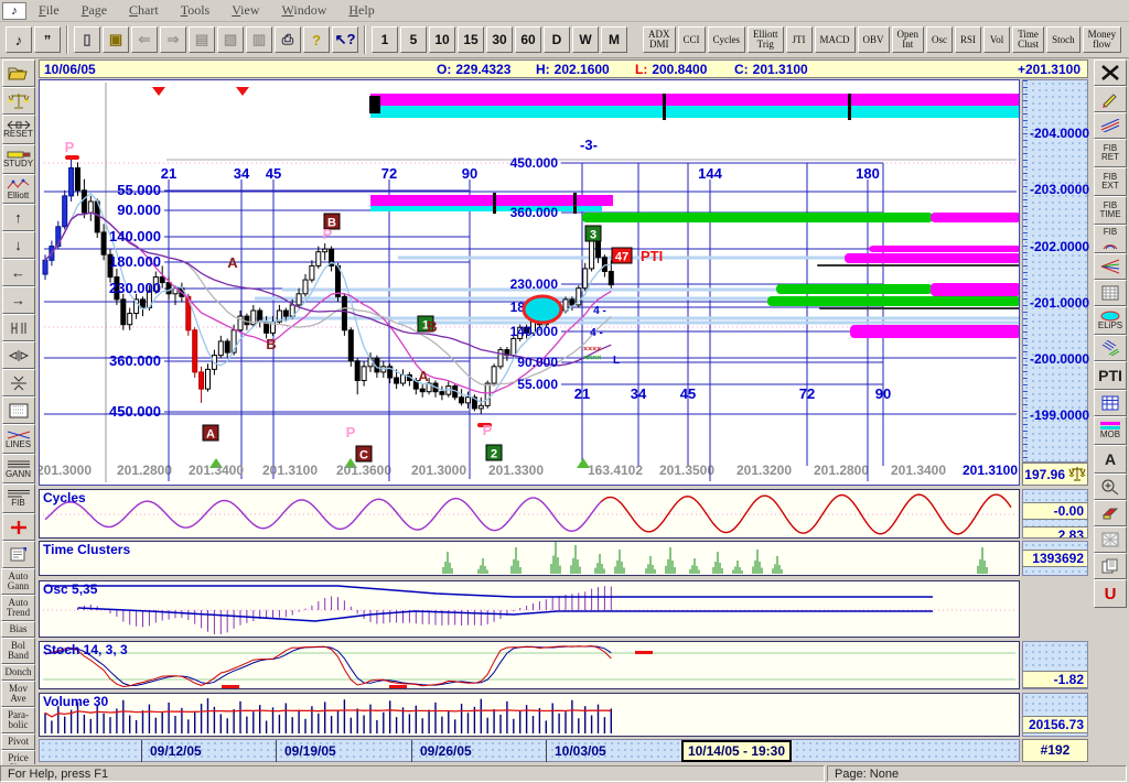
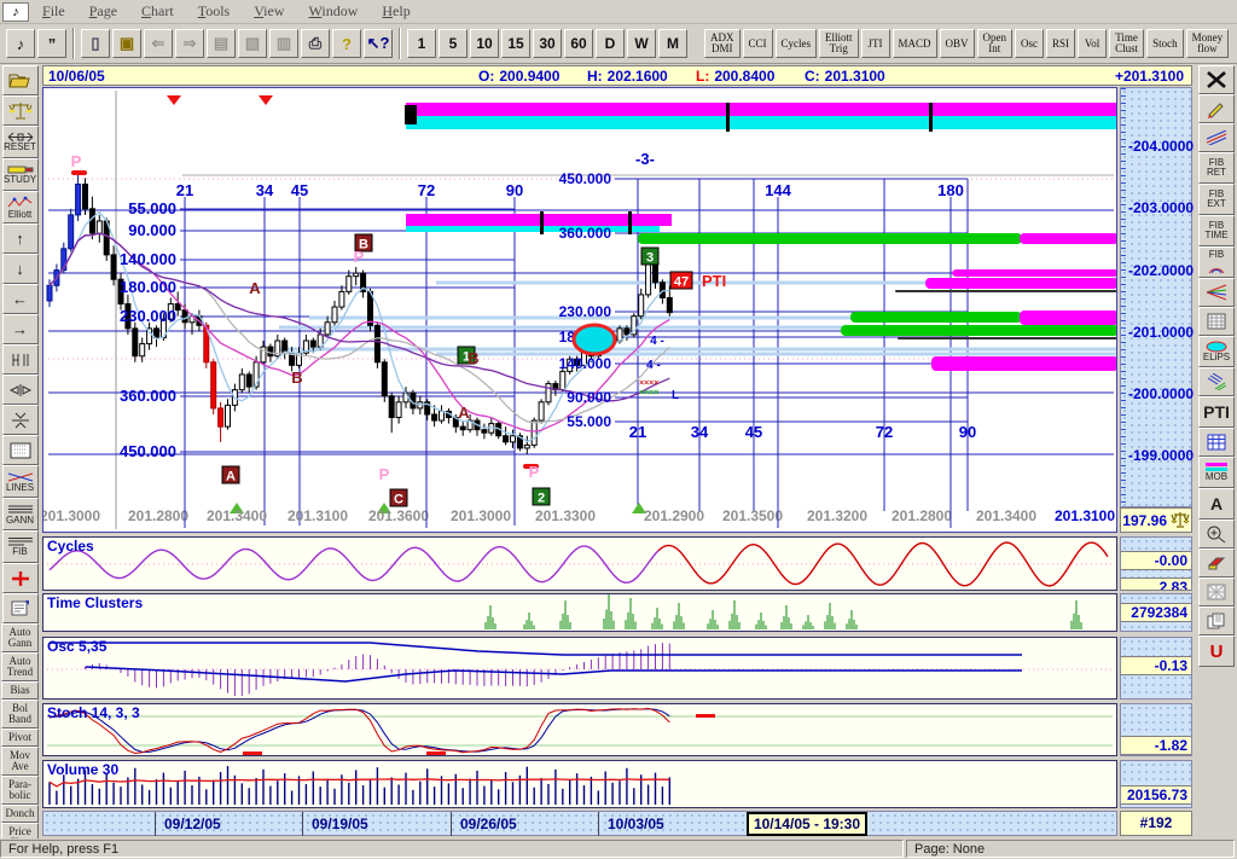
  ♪
  File
  Page
  Chart
  Tools
  View
  Window
  Help
  ♪
  ”
  ▯
  ▣
  ⇐
  ⇒
  ▤
  ▧
  ▥
  ⎙
  ?
  ↖?
  1
  5
  10
  15
  30
  60
  D
  W
  M
  ADX
  DMI
  CCI
  Cycles
  Elliott
  Trig
  JTI
  MACD
  OBV
  Open
  Int
  Osc
  RSI
  Vol
  Time
  Clust
  Stoch
  Money
  flow
  RESET
  STUDY
  Elliott
  ↑
  ↓
  ←
  →
  LINES
  GANN
  FIB
  Auto
  Gann
  Auto
  Trend
  Bias
  Bol
  Band
- Donch
+ Pivot
  Mov
  Ave
  Para-
  bolic
- Pivot
+ Donch
  Price
  FIB
  RET
  FIB
  EXT
  FIB
  TIME
  FIB
  ELiPS
  PTI
  MOB
  A
  U
  10/06/05
  O:
- 229.4323
+ 200.9400
  H:
  202.1600
  L:
  200.8400
  C:
  201.3100
  +201.3100
  55.000
  90.000
  140.000
  180.000
  230.000
  360.000
  450.000
  450.000
  360.000
  230.000
  140.000
  90.000
  55.000
  21
  34
  45
  72
  90
  144
  180
  21
  34
  45
  72
  90
  P
  A
  B
  A
  B
  P
  C
  P
  1
  B
  A
  2
  P
  3
  47
  PTI
  -3-
  4 -
  4 -
  L
  201.3000
  201.280
  201.3400
  201.3100
  201.3600
  201.3000
  201.3300
- 163.4102
+ 201.2900
  201.3500
  201.3200
  201.2800
  201.3400
  201.3100
  -204.0000
  -203.0000
  -202.0000
  -201.0000
  -200.0000
  -199.0000
  197.96
  Cycles
  Time Clusters
  Osc 5,35
  Stoch 14, 3, 3
  Volume 30
  -0.00
  2.83
- 1393692
+ 2792384
+ -0.13
  -1.82
  20156.73
  10/14/05 - 19:30
  09/12/05
  09/19/05
  09/26/05
  10/03/05
  #192
  For Help, press F1
  Page: None
